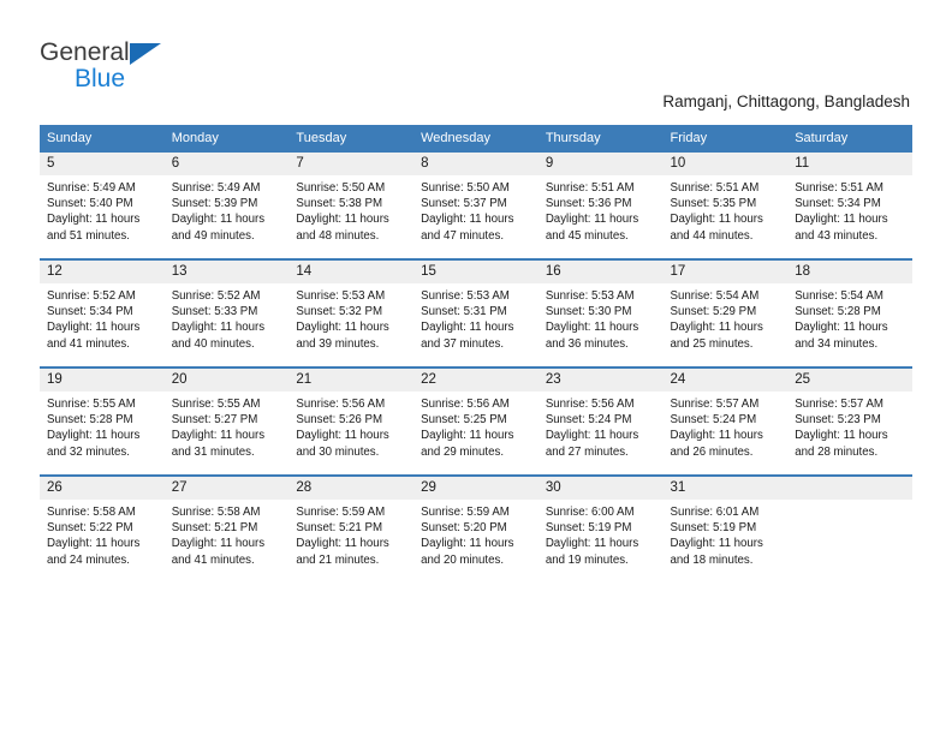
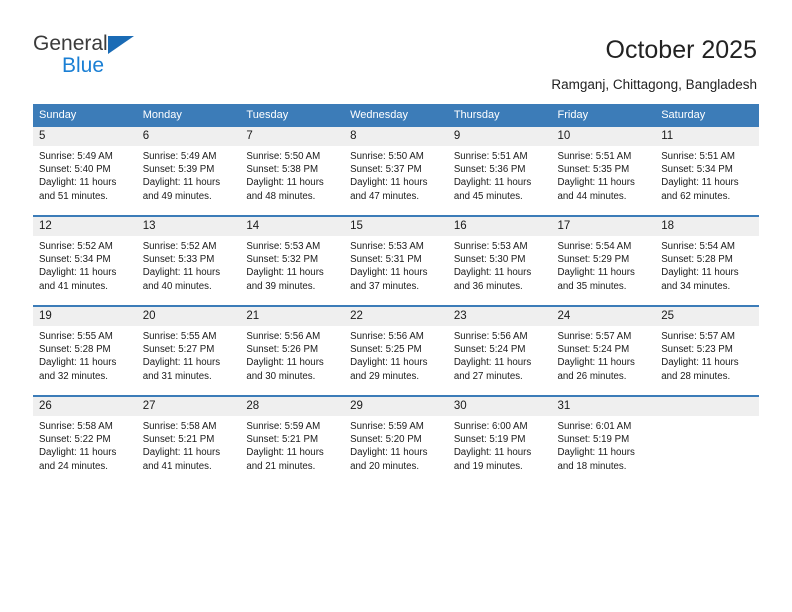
  General
  Blue
+ October 2025
  Ramganj, Chittagong, Bangladesh
  Sunday	Monday	Tuesday	Wednesday	Thursday	Friday	Saturday
- 5Sunrise: 5:49 AMSunset: 5:40 PMDaylight: 11 hoursand 51 minutes.	6Sunrise: 5:49 AMSunset: 5:39 PMDaylight: 11 hoursand 49 minutes.	7Sunrise: 5:50 AMSunset: 5:38 PMDaylight: 11 hoursand 48 minutes.	8Sunrise: 5:50 AMSunset: 5:37 PMDaylight: 11 hoursand 47 minutes.	9Sunrise: 5:51 AMSunset: 5:36 PMDaylight: 11 hoursand 45 minutes.	10Sunrise: 5:51 AMSunset: 5:35 PMDaylight: 11 hoursand 44 minutes.	11Sunrise: 5:51 AMSunset: 5:34 PMDaylight: 11 hoursand 43 minutes.
+ 5Sunrise: 5:49 AMSunset: 5:40 PMDaylight: 11 hoursand 51 minutes.	6Sunrise: 5:49 AMSunset: 5:39 PMDaylight: 11 hoursand 49 minutes.	7Sunrise: 5:50 AMSunset: 5:38 PMDaylight: 11 hoursand 48 minutes.	8Sunrise: 5:50 AMSunset: 5:37 PMDaylight: 11 hoursand 47 minutes.	9Sunrise: 5:51 AMSunset: 5:36 PMDaylight: 11 hoursand 45 minutes.	10Sunrise: 5:51 AMSunset: 5:35 PMDaylight: 11 hoursand 44 minutes.	11Sunrise: 5:51 AMSunset: 5:34 PMDaylight: 11 hoursand 62 minutes.
- 12Sunrise: 5:52 AMSunset: 5:34 PMDaylight: 11 hoursand 41 minutes.	13Sunrise: 5:52 AMSunset: 5:33 PMDaylight: 11 hoursand 40 minutes.	14Sunrise: 5:53 AMSunset: 5:32 PMDaylight: 11 hoursand 39 minutes.	15Sunrise: 5:53 AMSunset: 5:31 PMDaylight: 11 hoursand 37 minutes.	16Sunrise: 5:53 AMSunset: 5:30 PMDaylight: 11 hoursand 36 minutes.	17Sunrise: 5:54 AMSunset: 5:29 PMDaylight: 11 hoursand 25 minutes.	18Sunrise: 5:54 AMSunset: 5:28 PMDaylight: 11 hoursand 34 minutes.
+ 12Sunrise: 5:52 AMSunset: 5:34 PMDaylight: 11 hoursand 41 minutes.	13Sunrise: 5:52 AMSunset: 5:33 PMDaylight: 11 hoursand 40 minutes.	14Sunrise: 5:53 AMSunset: 5:32 PMDaylight: 11 hoursand 39 minutes.	15Sunrise: 5:53 AMSunset: 5:31 PMDaylight: 11 hoursand 37 minutes.	16Sunrise: 5:53 AMSunset: 5:30 PMDaylight: 11 hoursand 36 minutes.	17Sunrise: 5:54 AMSunset: 5:29 PMDaylight: 11 hoursand 35 minutes.	18Sunrise: 5:54 AMSunset: 5:28 PMDaylight: 11 hoursand 34 minutes.
  19Sunrise: 5:55 AMSunset: 5:28 PMDaylight: 11 hoursand 32 minutes.	20Sunrise: 5:55 AMSunset: 5:27 PMDaylight: 11 hoursand 31 minutes.	21Sunrise: 5:56 AMSunset: 5:26 PMDaylight: 11 hoursand 30 minutes.	22Sunrise: 5:56 AMSunset: 5:25 PMDaylight: 11 hoursand 29 minutes.	23Sunrise: 5:56 AMSunset: 5:24 PMDaylight: 11 hoursand 27 minutes.	24Sunrise: 5:57 AMSunset: 5:24 PMDaylight: 11 hoursand 26 minutes.	25Sunrise: 5:57 AMSunset: 5:23 PMDaylight: 11 hoursand 28 minutes.
  26Sunrise: 5:58 AMSunset: 5:22 PMDaylight: 11 hoursand 24 minutes.	27Sunrise: 5:58 AMSunset: 5:21 PMDaylight: 11 hoursand 41 minutes.	28Sunrise: 5:59 AMSunset: 5:21 PMDaylight: 11 hoursand 21 minutes.	29Sunrise: 5:59 AMSunset: 5:20 PMDaylight: 11 hoursand 20 minutes.	30Sunrise: 6:00 AMSunset: 5:19 PMDaylight: 11 hoursand 19 minutes.	31Sunrise: 6:01 AMSunset: 5:19 PMDaylight: 11 hoursand 18 minutes.
